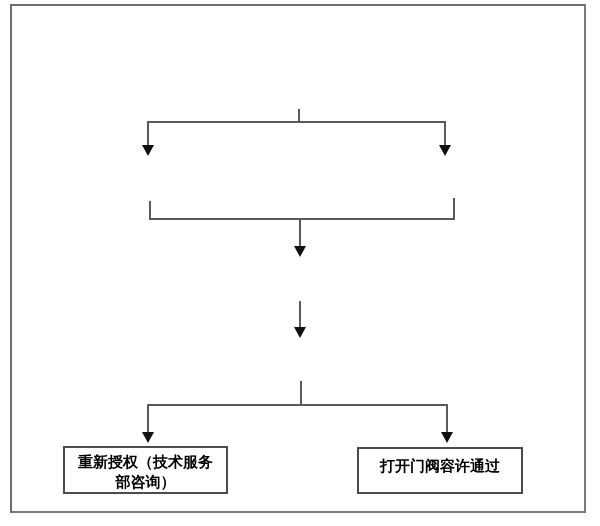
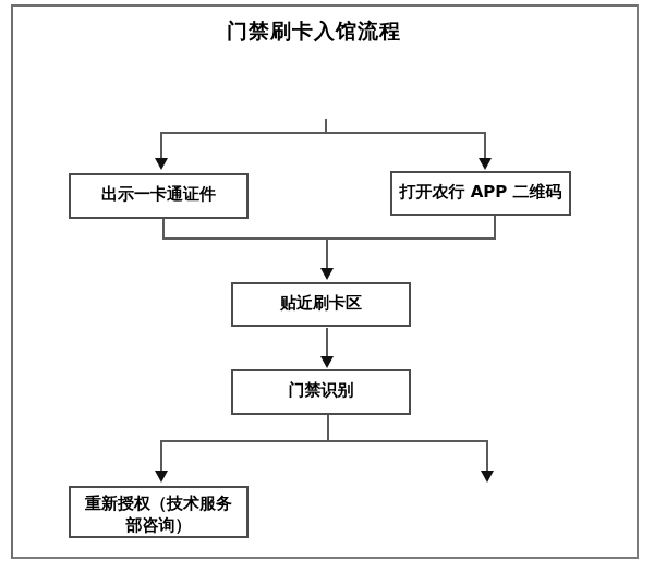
+ 门禁刷卡入馆流程
+ 出示一卡通证件
+ 打开农行 APP 二维码
+ 贴近刷卡区
+ 门禁识别
  重新授权（技术服务部咨询）
- 打开门阀容许通过
